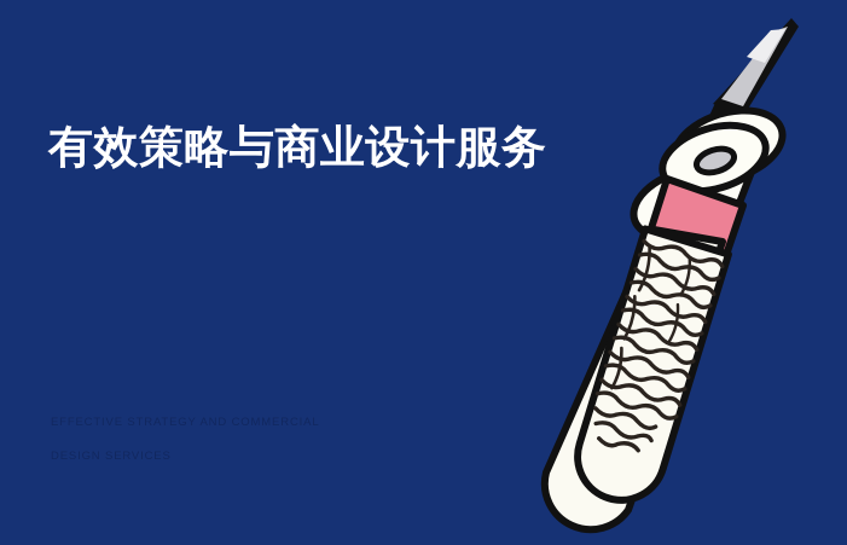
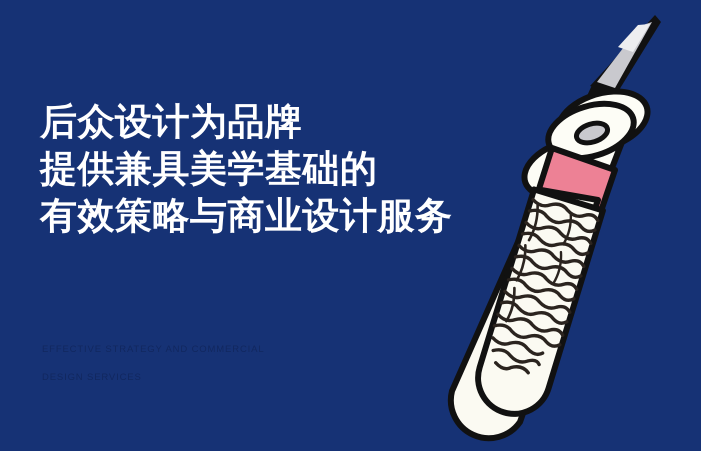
+ 后众设计为品牌
+ 提供兼具美学基础的
  有效策略与商业设计服务
